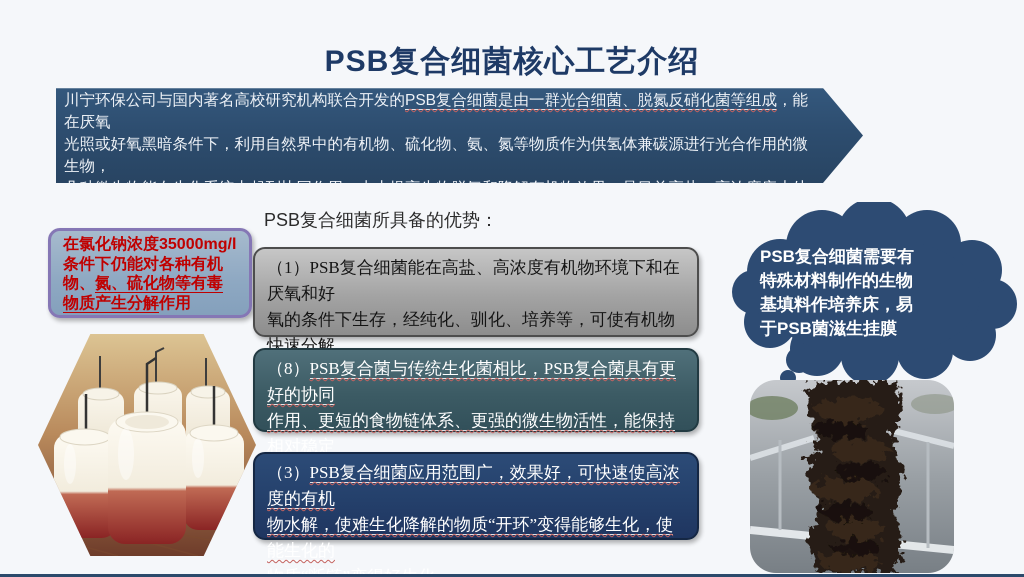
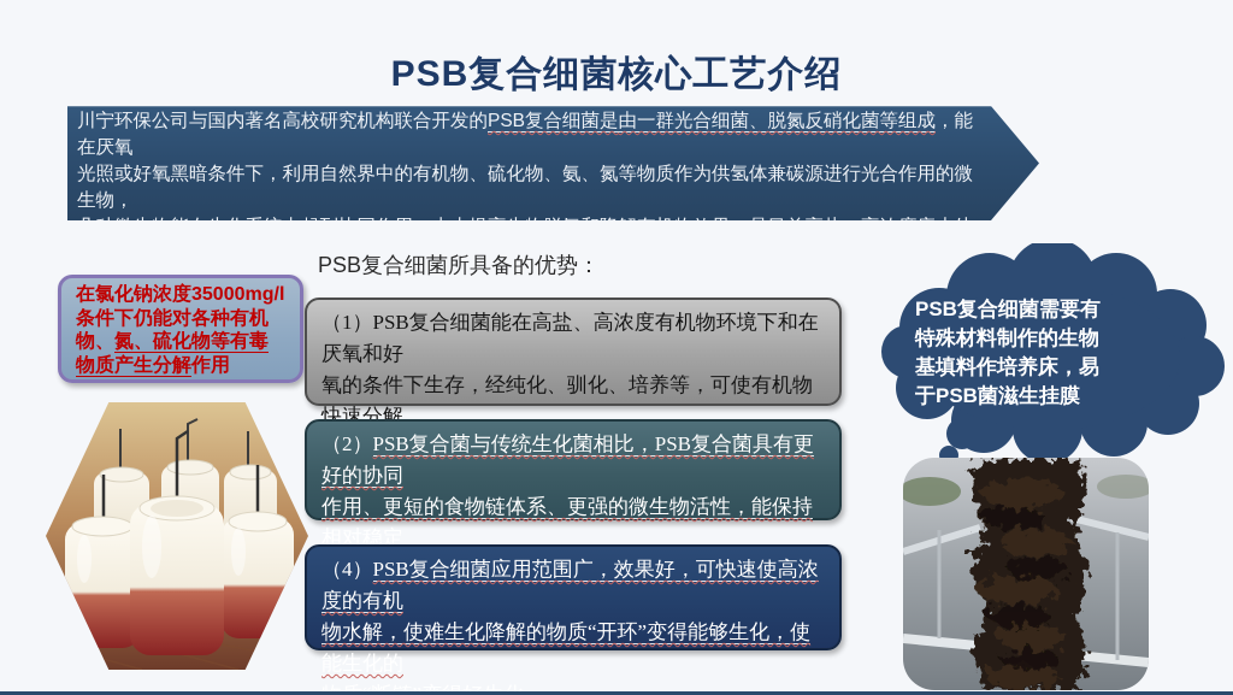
  PSB复合细菌核心工艺介绍
  川宁环保公司与国内著名高校研究机构联合开发的PSB复合细菌是由一群光合细菌、脱氮反硝化菌等组成，能在厌氧
  光照或好氧黑暗条件下，利用自然界中的有机物、硫化物、氨、氮等物质作为供氢体兼碳源进行光合作用的微生物，
  在氯化钠浓度35000mg/l
  条件下仍能对各种有机
  物、氮、硫化物等有毒
  物质产生分解作用
  PSB复合细菌所具备的优势：
  （1）PSB复合细菌能在高盐、高浓度有机物环境下和在厌氧和好
  氧的条件下生存，经纯化、驯化、培养等，可使有机物快速分解，
- （8）PSB复合菌与传统生化菌相比，PSB复合菌具有更好的协同
+ （2）PSB复合菌与传统生化菌相比，PSB复合菌具有更好的协同
  作用、更短的食物链体系、更强的微生物活性，能保持相对稳定
- （3）PSB复合细菌应用范围广，效果好，可快速使高浓度的有机
+ （4）PSB复合细菌应用范围广，效果好，可快速使高浓度的有机
  物水解，使难生化降解的物质“开环”变得能够生化，使能生化的
  PSB复合细菌需要有
  特殊材料制作的生物
  基填料作培养床，易
  于PSB菌滋生挂膜
